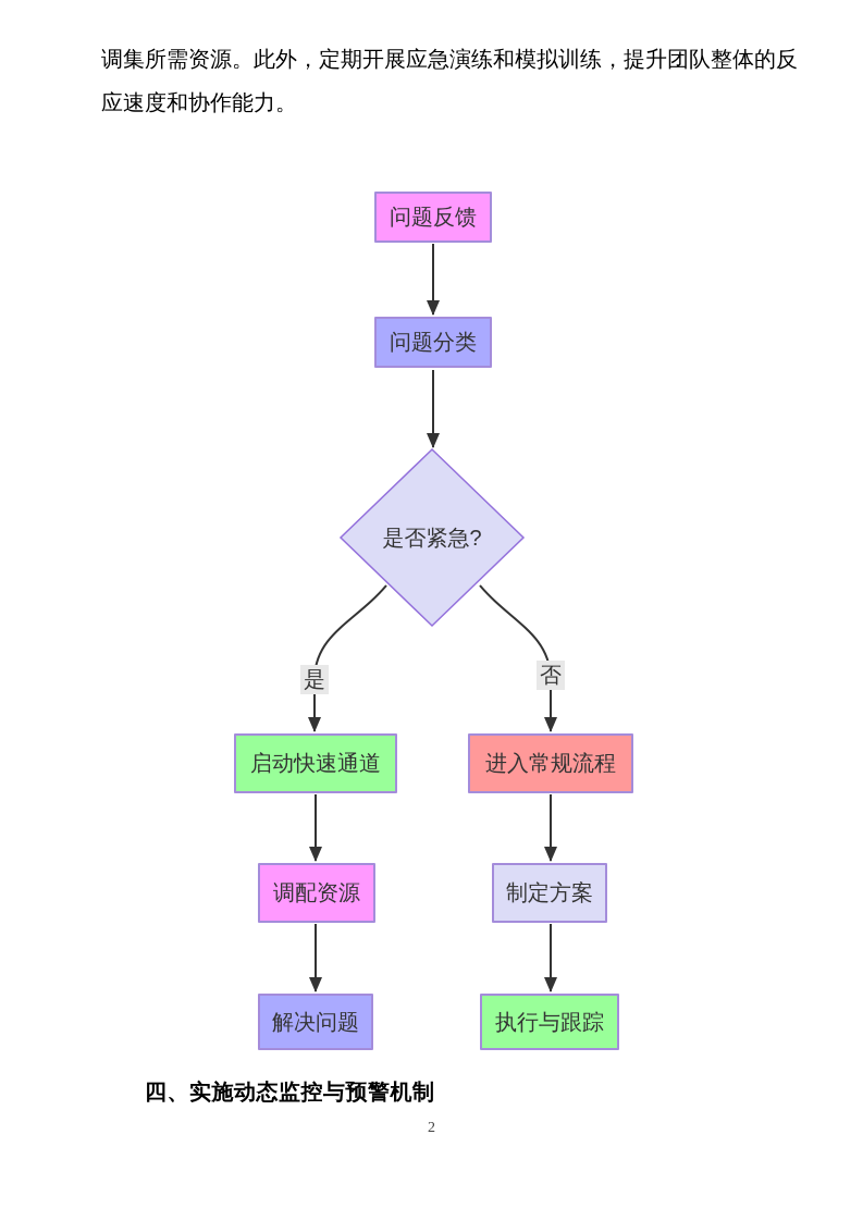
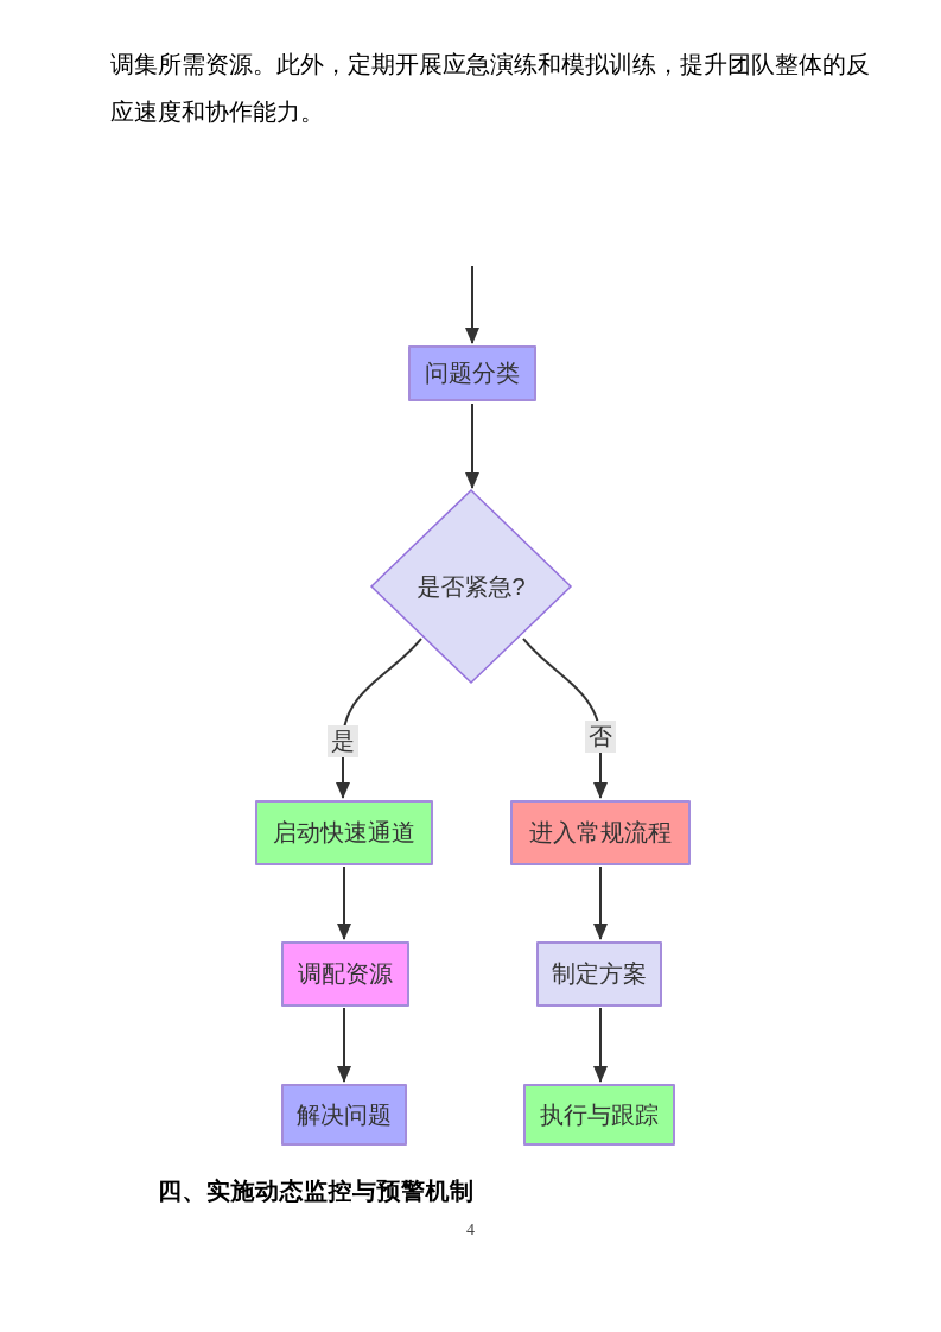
  调集所需资源。此外，定期开展应急演练和模拟训练，提升团队整体的
  应速度和协作能力。
- 问题反馈
  问题分类
  是否紧急?
  是
  否
  启动快速通道
  进入常规流程
  调配资源
  制定方案
  解决问题
  执行与跟踪
  四、实施动态监控与预警机制
- 2
+ 4
